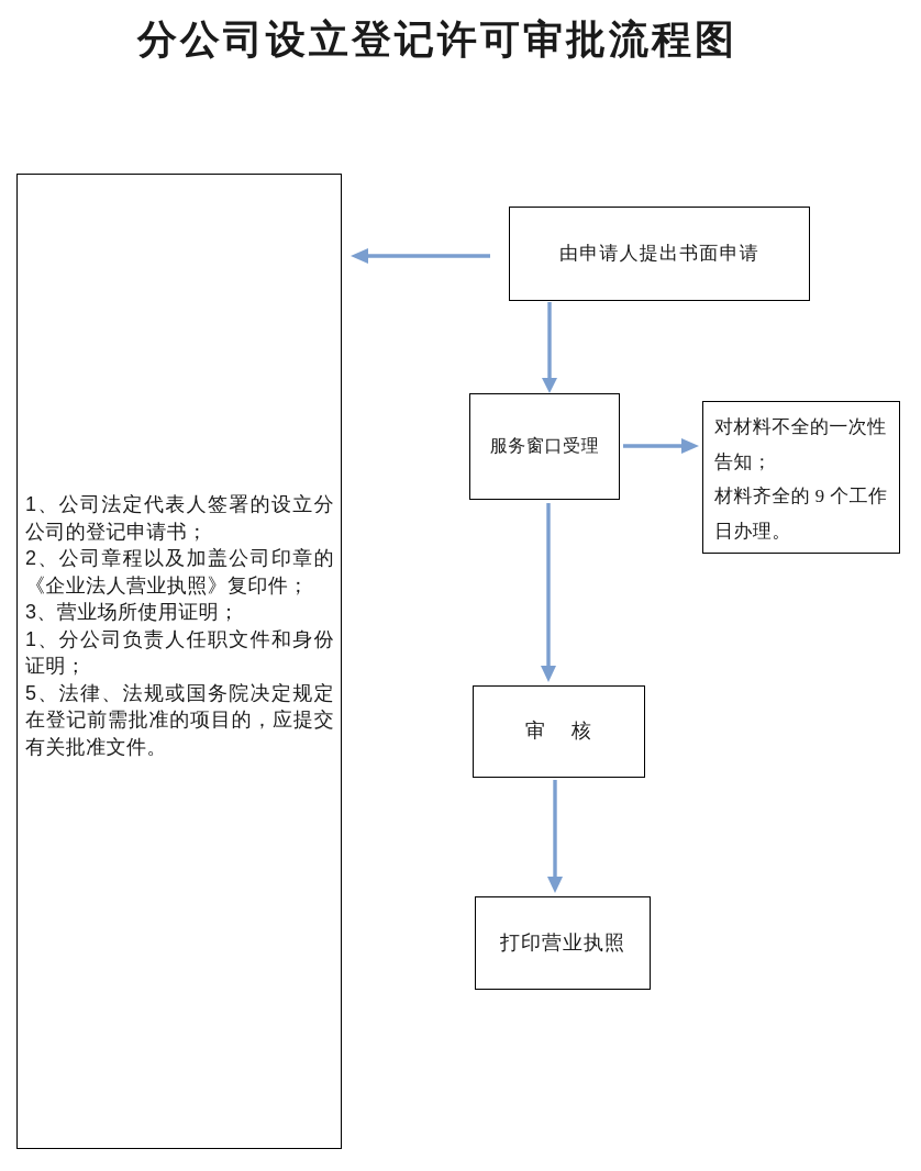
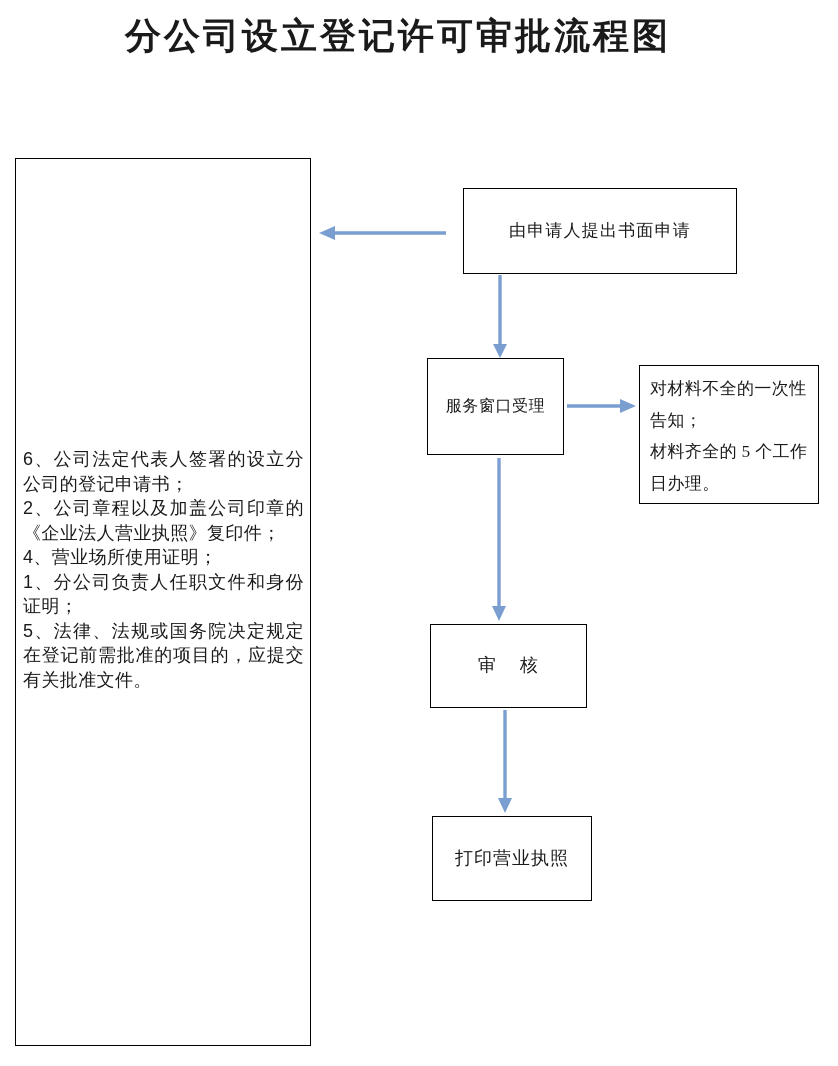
  分公司设立登记许可审批流程图
- 1、公司法定代表人签署的设立分公司的登记申请书；
+ 6、公司法定代表人签署的设立分公司的登记申请书；
  2、公司章程以及加盖公司印章的《企业法人营业执照》复印件；
- 3、营业场所使用证明；
+ 4、营业场所使用证明；
  1、分公司负责人任职文件和身份证明；
  5、法律、法规或国务院决定规定在登记前需批准的项目的，应提交有关批准文件。
  由申请人提出书面申请
  服务窗口受理
  对材料不全的一次性告知；
- 材料齐全的 9 个工作日办理。
+ 材料齐全的 5 个工作日办理。
  审 核
  打印营业执照
